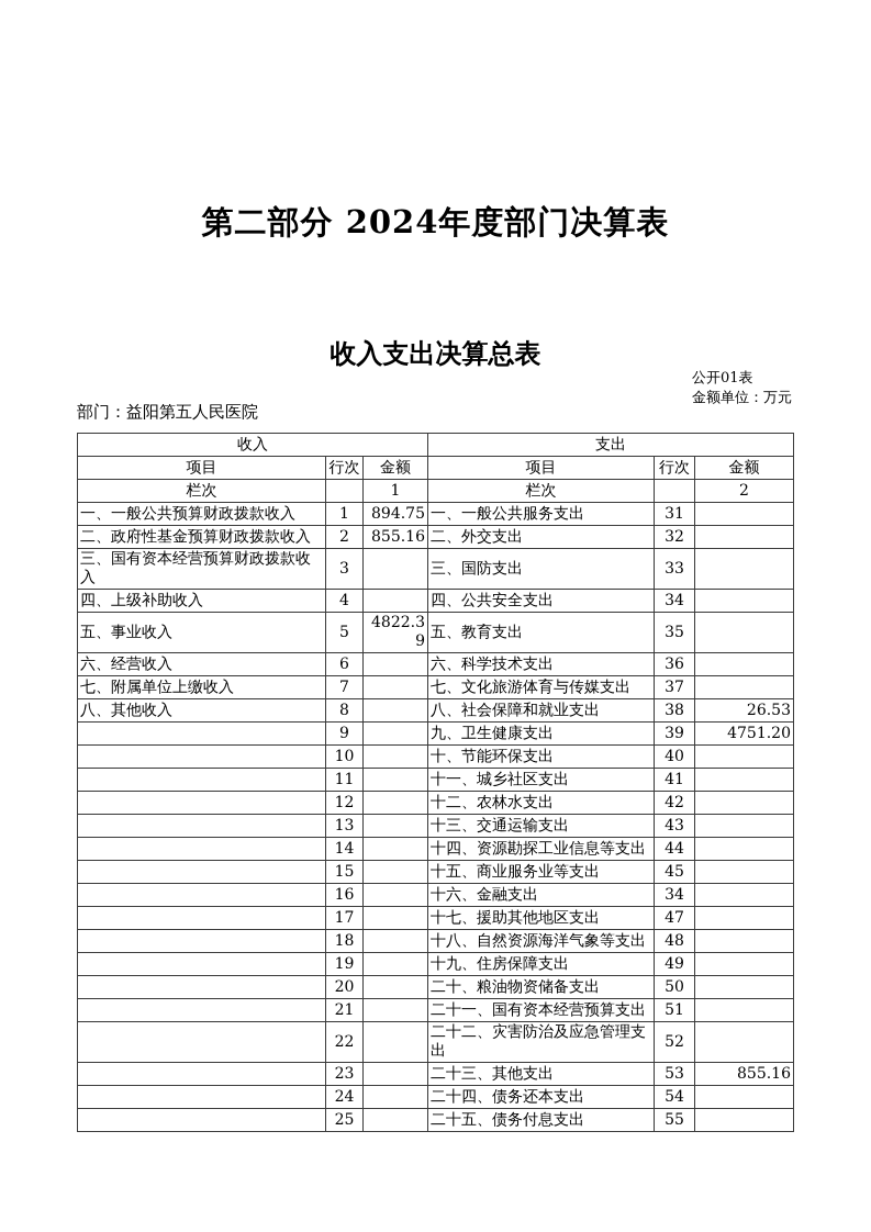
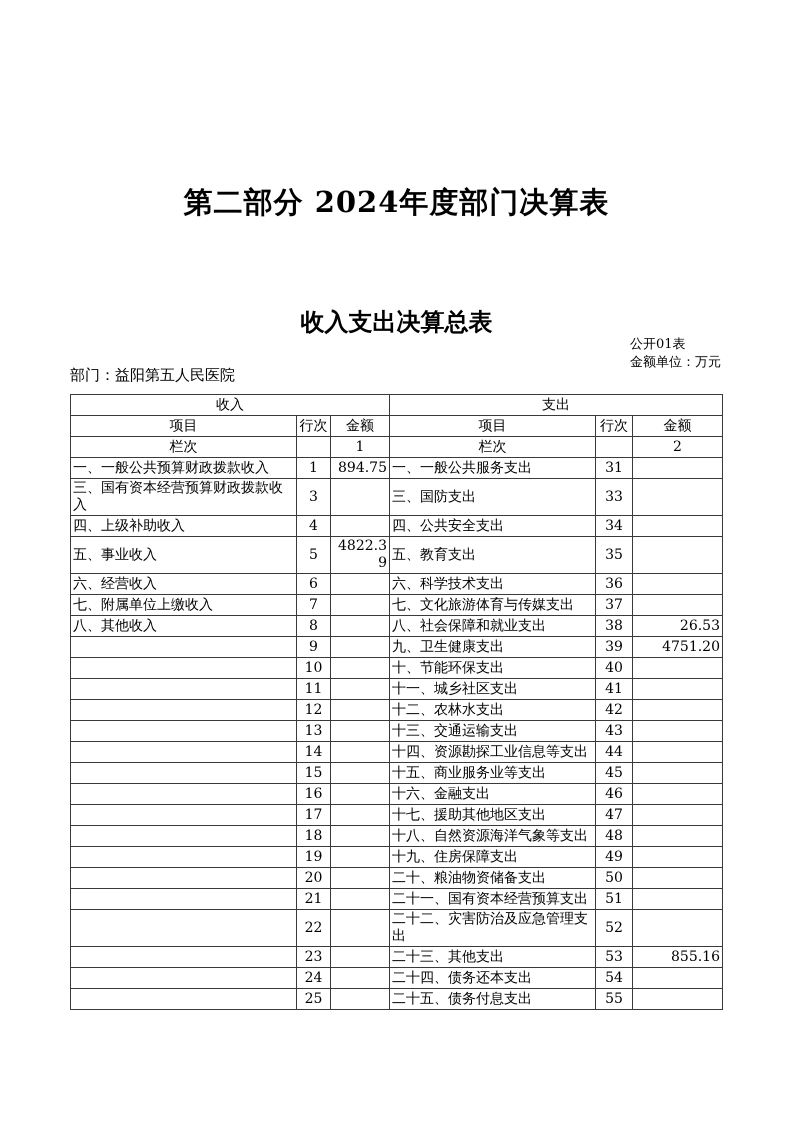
  第二部分 2024年度部门决算表
  收入支出决算总表
  公开01表
  金额单位：万元
  部门：益阳第五人民医院
  收入	支出
  项目	行次	金额	项目	行次	金额
  栏次		1	栏次		2
  一、一般公共预算财政拨款收入	1	894.75	一、一般公共服务支出	31
- 二、政府性基金预算财政拨款收入	2	855.16	二、外交支出	32
  三、国有资本经营预算财政拨款收入	3		三、国防支出	33
  四、上级补助收入	4		四、公共安全支出	34
  五、事业收入	5	4822.39	五、教育支出	35
  六、经营收入	6		六、科学技术支出	36
  七、附属单位上缴收入	7		七、文化旅游体育与传媒支出	37
  八、其他收入	8		八、社会保障和就业支出	38	26.53
  	9		九、卫生健康支出	39	4751.20
  	10		十、节能环保支出	40
  	11		十一、城乡社区支出	41
  	12		十二、农林水支出	42
  	13		十三、交通运输支出	43
  	14		十四、资源勘探工业信息等支出	44
  	15		十五、商业服务业等支出	45
- 	16		十六、金融支出	34
+ 	16		十六、金融支出	46
  	17		十七、援助其他地区支出	47
  	18		十八、自然资源海洋气象等支出	48
  	19		十九、住房保障支出	49
  	20		二十、粮油物资储备支出	50
  	21		二十一、国有资本经营预算支出	51
  	22		二十二、灾害防治及应急管理支出	52
  	23		二十三、其他支出	53	855.16
  	24		二十四、债务还本支出	54
  	25		二十五、债务付息支出	55
